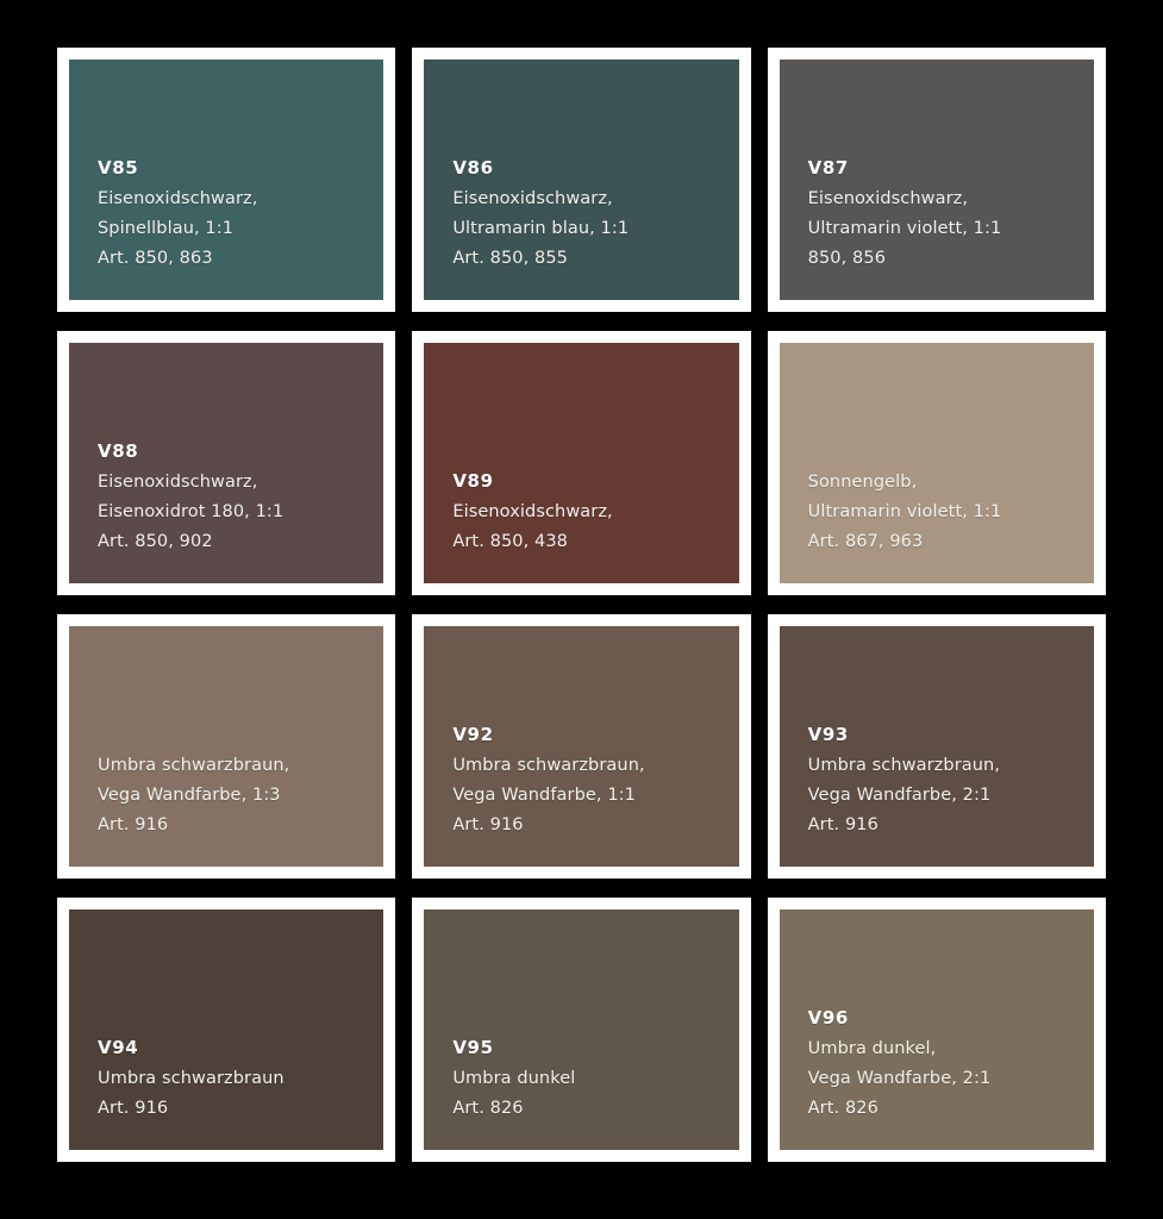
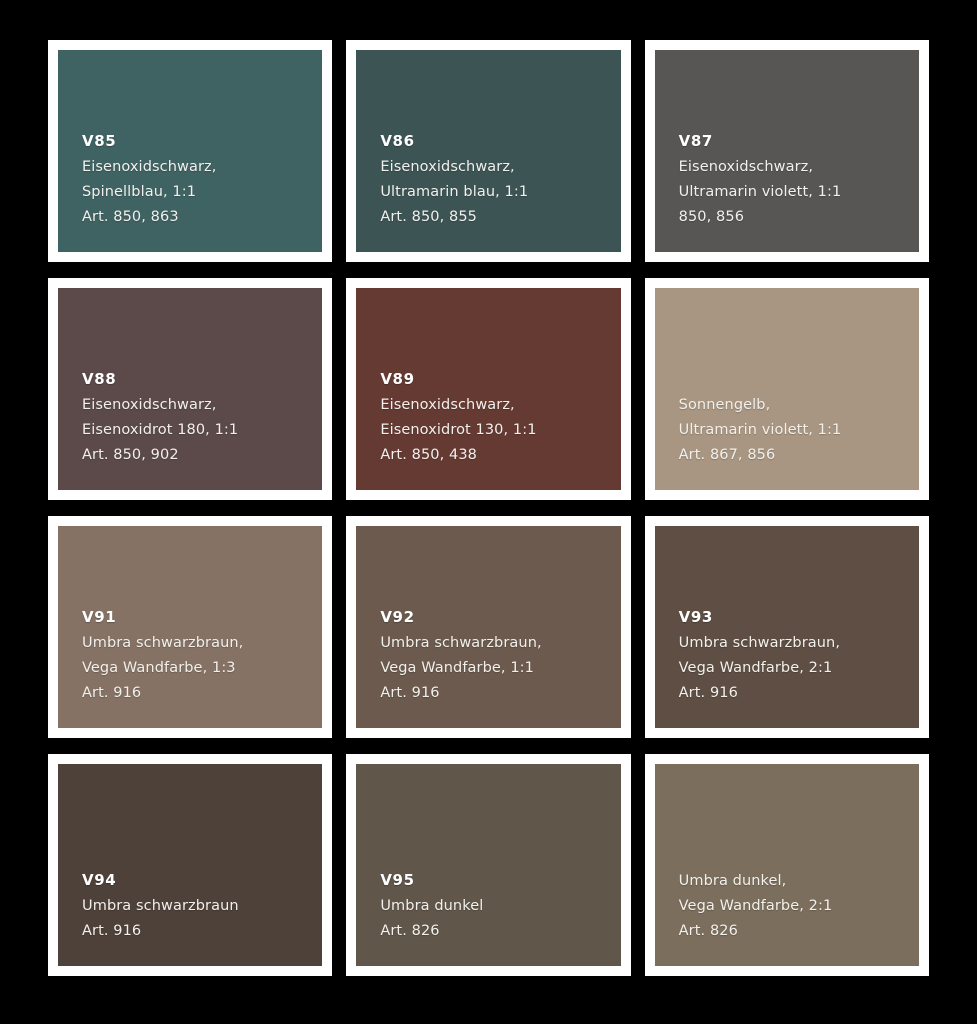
  V85
  Eisenoxidschwarz,
  Spinellblau, 1:1
  Art. 850, 863
  V86
  Eisenoxidschwarz,
  Ultramarin blau, 1:1
  Art. 850, 855
  V87
  Eisenoxidschwarz,
  Ultramarin violett, 1:1
  850, 856
  V88
  Eisenoxidschwarz,
  Eisenoxidrot 180, 1:1
  Art. 850, 902
  V89
  Eisenoxidschwarz,
+ Eisenoxidrot 130, 1:1
  Art. 850, 438
  Sonnengelb,
  Ultramarin violett, 1:1
- Art. 867, 963
+ Art. 867, 856
+ V91
  Umbra schwarzbraun,
  Vega Wandfarbe, 1:3
  Art. 916
  V92
  Umbra schwarzbraun,
  Vega Wandfarbe, 1:1
  Art. 916
  V93
  Umbra schwarzbraun,
  Vega Wandfarbe, 2:1
  Art. 916
  V94
  Umbra schwarzbraun
  Art. 916
  V95
  Umbra dunkel
  Art. 826
- V96
  Umbra dunkel,
  Vega Wandfarbe, 2:1
  Art. 826
